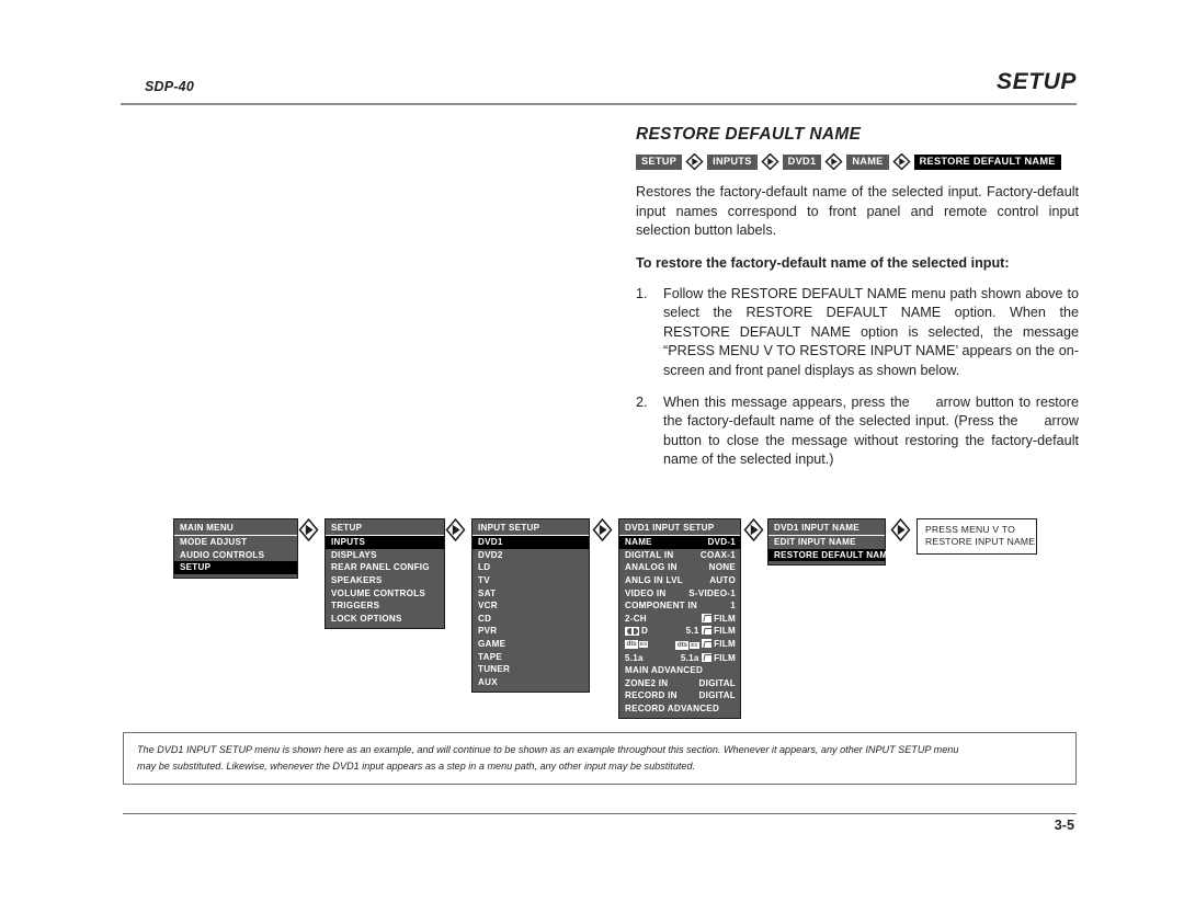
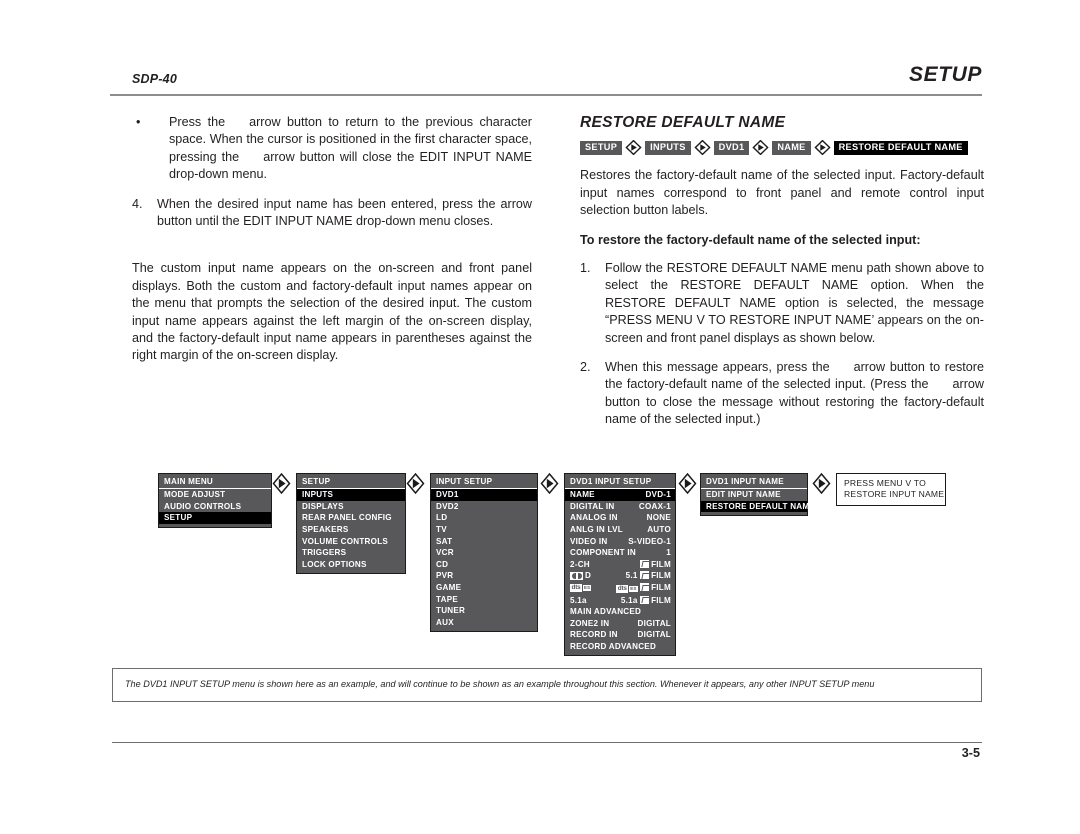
  SDP-40
  SETUP
+ •
+ Press the arrow button to return to the previous character space. When the cursor is positioned in the first character space, pressing the arrow button will close the EDIT INPUT NAME drop-down menu.
+ 4.
+ When the desired input name has been entered, press the arrow button until the EDIT INPUT NAME drop-down menu closes.
+ The custom input name appears on the on-screen and front panel displays. Both the custom and factory-default input names appear on the menu that prompts the selection of the desired input. The custom input name appears against the left margin of the on-screen display, and the factory-default input name appears in parentheses against the right margin of the on-screen display.
  RESTORE DEFAULT NAME
  SETUP
  INPUTS
  DVD1
  NAME
  RESTORE DEFAULT NAME
  Restores the factory-default name of the selected input. Factory-default input names correspond to front panel and remote control input selection button labels.
  To restore the factory-default name of the selected input:
  1.
  Follow the RESTORE DEFAULT NAME menu path shown above to select the RESTORE DEFAULT NAME option. When the RESTORE DEFAULT NAME option is selected, the message “PRESS MENU V TO RESTORE INPUT NAME’ appears on the on-screen and front panel displays as shown below.
  2.
  When this message appears, press the arrow button to restore the factory-default name of the selected input. (Press the arrow button to close the message without restoring the factory-default name of the selected input.)
  MAIN MENU
  MODE ADJUST
  AUDIO CONTROLS
  SETUP
  SETUP
  INPUTS
  DISPLAYS
  REAR PANEL CONFIG
  SPEAKERS
  VOLUME CONTROLS
  TRIGGERS
  LOCK OPTIONS
  INPUT SETUP
  DVD1
  DVD2
  LD
  TV
  SAT
  VCR
  CD
  PVR
  GAME
  TAPE
  TUNER
  AUX
  DVD1 INPUT SETUP
  NAME
  DVD-1
  DIGITAL IN
  COAX-1
  ANALOG IN
  NONE
  ANLG IN LVL
  AUTO
  VIDEO IN
  S-VIDEO-1
  COMPONENT IN
  1
  2-CH
  FILM
  D
  5.1 FILM
  FILM
  5.1a
  5.1a FILM
  MAIN ADVANCED
  ZONE2 IN
  DIGITAL
  RECORD IN
  DIGITAL
  RECORD ADVANCED
  DVD1 INPUT NAME
  EDIT INPUT NAME
  RESTORE DEFAULT NAME
  PRESS MENU V TO
  RESTORE INPUT NAME
  The DVD1 INPUT SETUP menu is shown here as an example, and will continue to be shown as an example throughout this section. Whenever it appears, any other INPUT SETUP menu
- may be substituted. Likewise, whenever the DVD1 input appears as a step in a menu path, any other input may be substituted.
  3-5
